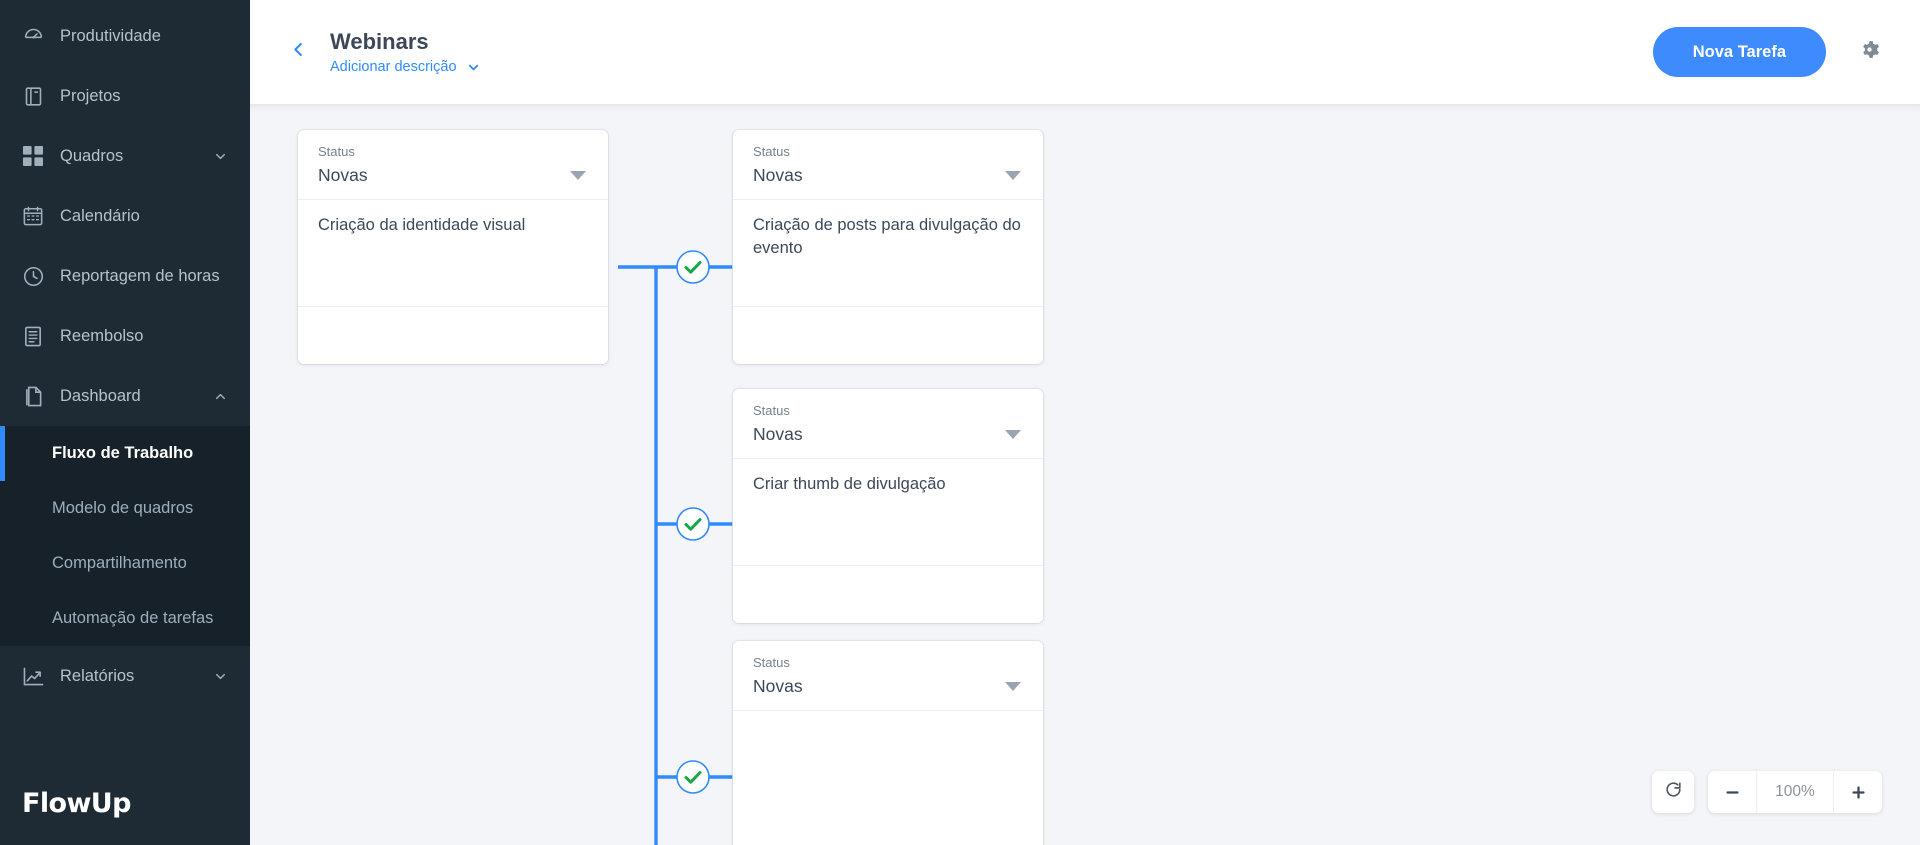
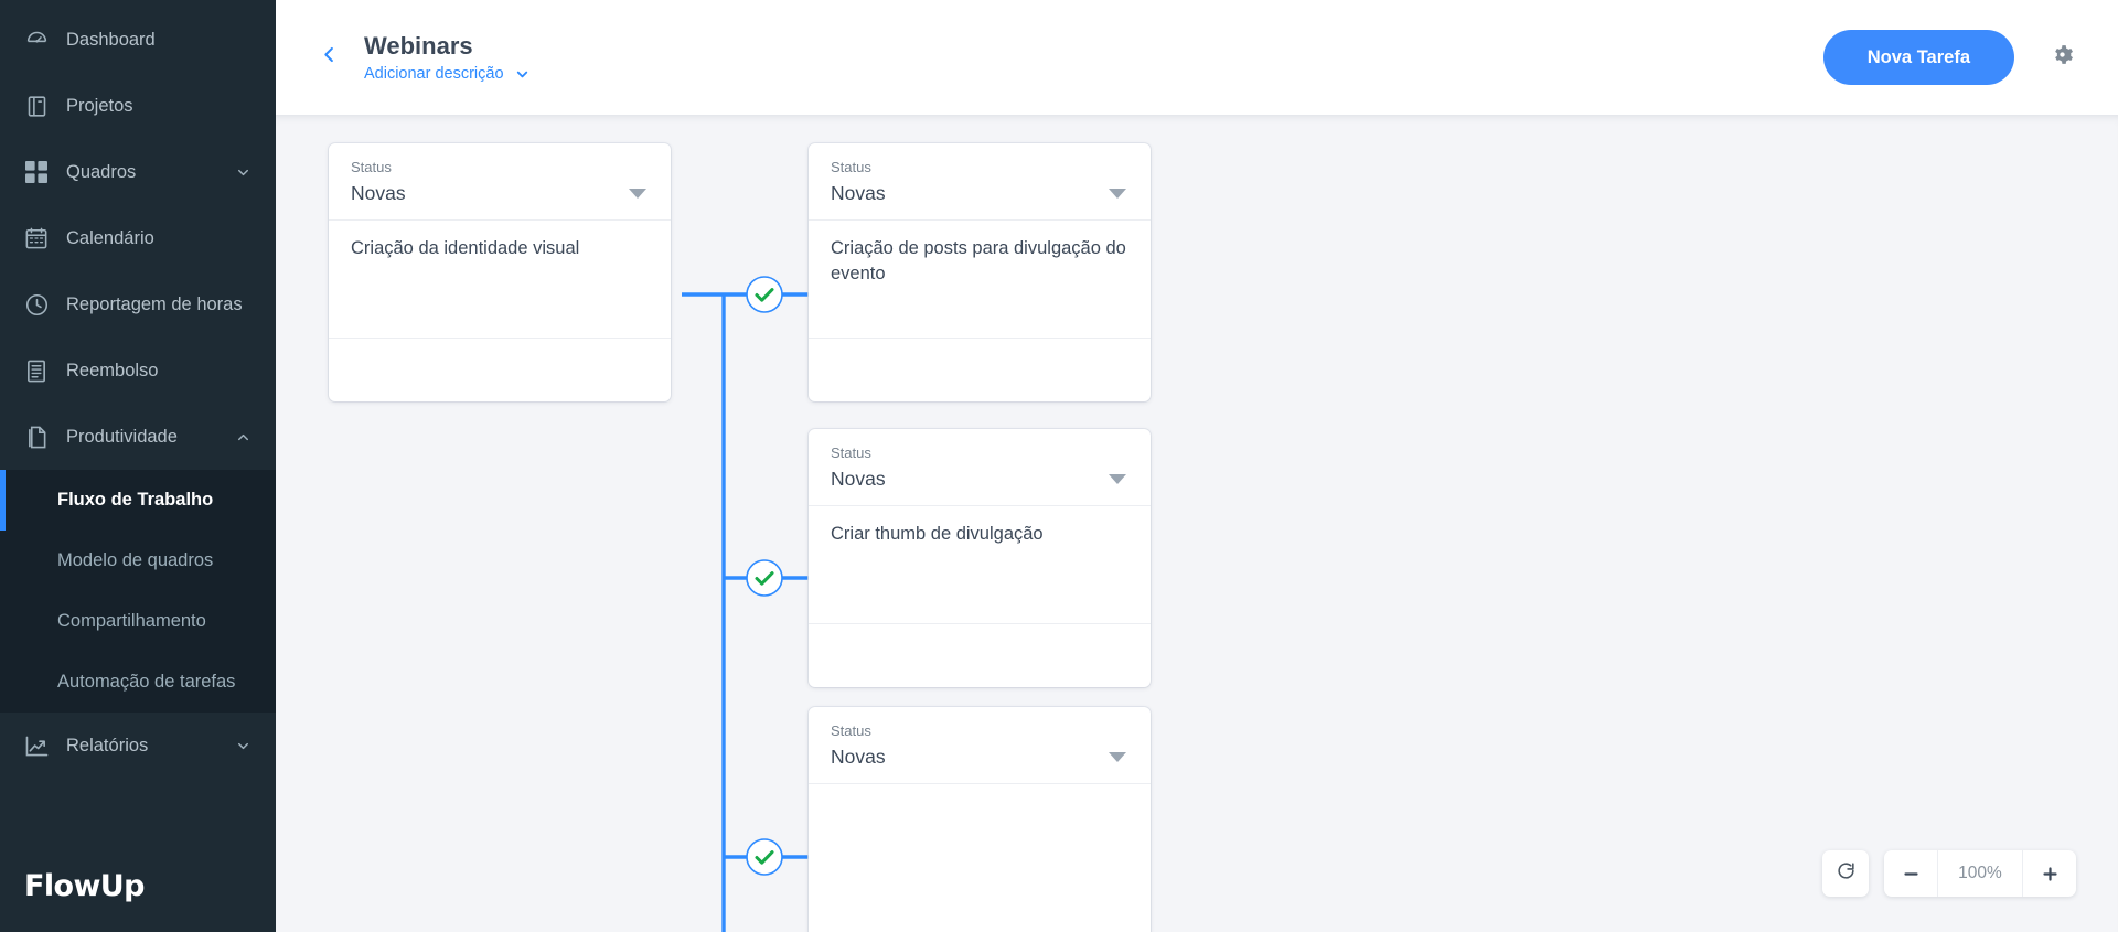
- Produtividade
+ Dashboard
  Projetos
  Quadros
  Calendário
  Reportagem de horas
  Reembolso
- Dashboard
+ Produtividade
  Fluxo de Trabalho
  Modelo de quadros
  Compartilhamento
  Automação de tarefas
  Relatórios
  FlowUp
  Webinars
  Adicionar descrição
  Nova Tarefa
  Status
  Novas
  Criação da identidade visual
  Status
  Novas
  Criação de posts para divulgação do evento
  Status
  Novas
  Criar thumb de divulgação
  Status
  Novas
  100%
